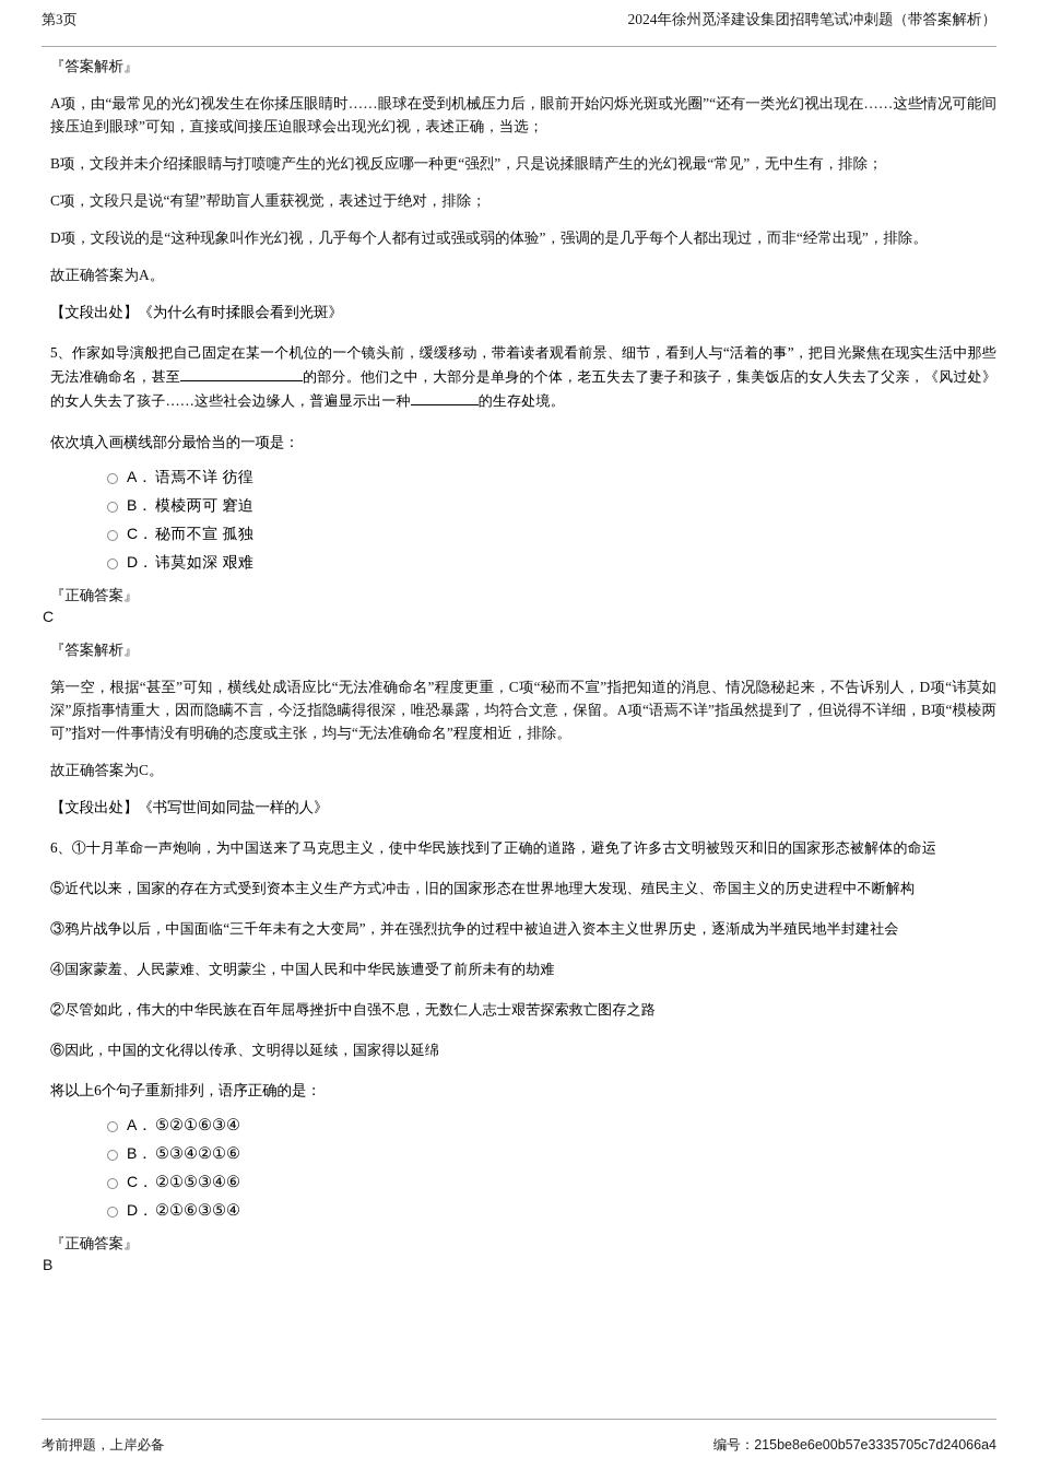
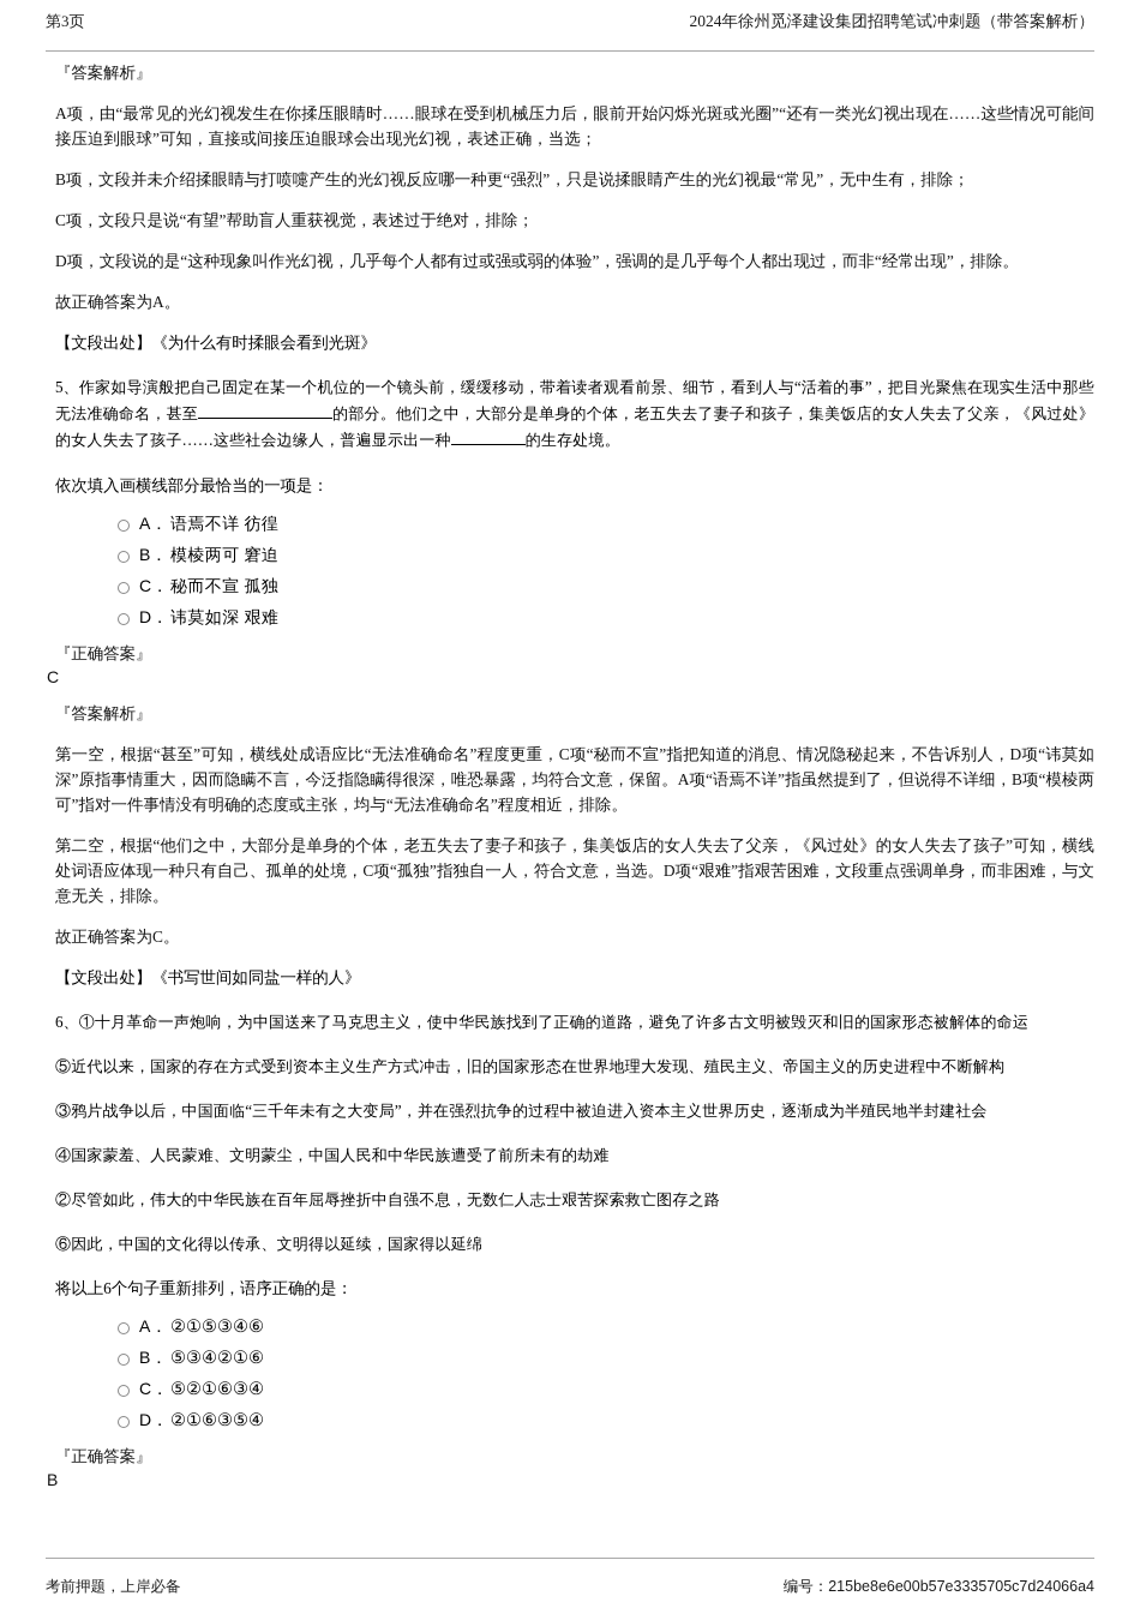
  第3页
  2024年徐州觅泽建设集团招聘笔试冲刺题（带答案解析）
  『答案解析』
  A项，由“最常见的光幻视发生在你揉压眼睛时……眼球在受到机械压力后，眼前开始闪烁光斑或光圈”“还有一类光幻视出现在……这些情况可能间接压迫到眼球”可知，直接或间接压迫眼球会出现光幻视，表述正确，当选；
  B项，文段并未介绍揉眼睛与打喷嚏产生的光幻视反应哪一种更“强烈”，只是说揉眼睛产生的光幻视最“常见”，无中生有，排除；
  C项，文段只是说“有望”帮助盲人重获视觉，表述过于绝对，排除；
  D项，文段说的是“这种现象叫作光幻视，几乎每个人都有过或强或弱的体验”，强调的是几乎每个人都出现过，而非“经常出现”，排除。
  故正确答案为A。
  【文段出处】《为什么有时揉眼会看到光斑》
  5、作家如导演般把自己固定在某一个机位的一个镜头前，缓缓移动，带着读者观看前景、细节，看到人与“活着的事”，把目光聚焦在现实生活中那些无法准确命名，甚至 的部分。他们之中，大部分是单身的个体，老五失去了妻子和孩子，集美饭店的女人失去了父亲，《风过处》的女人失去了孩子……这些社会边缘人，普遍显示出一种 的生存处境。
  依次填入画横线部分最恰当的一项是：
  A．
  语焉不详 彷徨
  B．
  模棱两可 窘迫
  C．
  秘而不宣 孤独
  D．
  讳莫如深 艰难
  『正确答案』
  C
  『答案解析』
  第一空，根据“甚至”可知，横线处成语应比“无法准确命名”程度更重，C项“秘而不宣”指把知道的消息、情况隐秘起来，不告诉别人，D项“讳莫如深”原指事情重大，因而隐瞒不言，今泛指隐瞒得很深，唯恐暴露，均符合文意，保留。A项“语焉不详”指虽然提到了，但说得不详细，B项“模棱两可”指对一件事情没有明确的态度或主张，均与“无法准确命名”程度相近，排除。
+ 第二空，根据“他们之中，大部分是单身的个体，老五失去了妻子和孩子，集美饭店的女人失去了父亲，《风过处》的女人失去了孩子”可知，横线处词语应体现一种只有自己、孤单的处境，C项“孤独”指独自一人，符合文意，当选。D项“艰难”指艰苦困难，文段重点强调单身，而非困难，与文意无关，排除。
  故正确答案为C。
  【文段出处】《书写世间如同盐一样的人》
  6、①十月革命一声炮响，为中国送来了马克思主义，使中华民族找到了正确的道路，避免了许多古文明被毁灭和旧的国家形态被解体的命运
  ⑤近代以来，国家的存在方式受到资本主义生产方式冲击，旧的国家形态在世界地理大发现、殖民主义、帝国主义的历史进程中不断解构
  ③鸦片战争以后，中国面临“三千年未有之大变局”，并在强烈抗争的过程中被迫进入资本主义世界历史，逐渐成为半殖民地半封建社会
  ④国家蒙羞、人民蒙难、文明蒙尘，中国人民和中华民族遭受了前所未有的劫难
  ②尽管如此，伟大的中华民族在百年屈辱挫折中自强不息，无数仁人志士艰苦探索救亡图存之路
  ⑥因此，中国的文化得以传承、文明得以延续，国家得以延绵
  将以上6个句子重新排列，语序正确的是：
  A．
- ⑤②①⑥③④
+ ②①⑤③④⑥
  B．
  ⑤③④②①⑥
  C．
- ②①⑤③④⑥
+ ⑤②①⑥③④
  D．
  ②①⑥③⑤④
  『正确答案』
  B
  考前押题，上岸必备
  编号：215be8e6e00b57e3335705c7d24066a4
